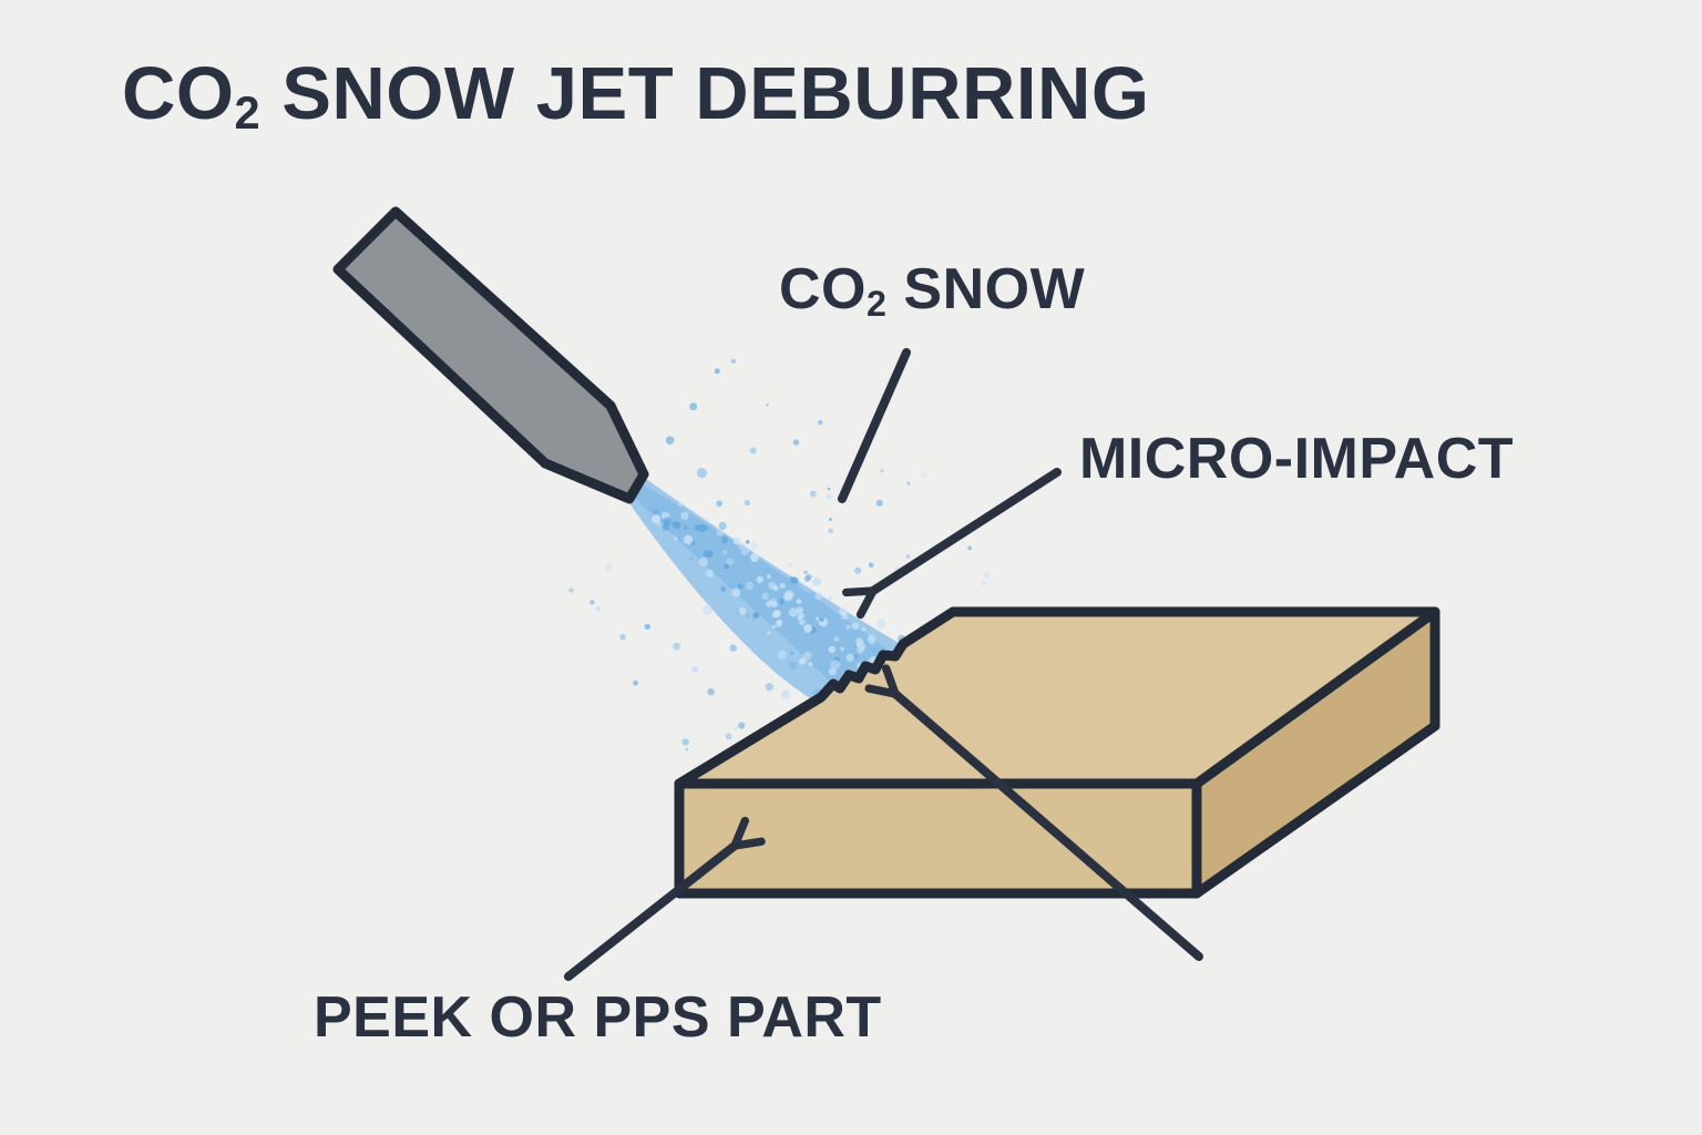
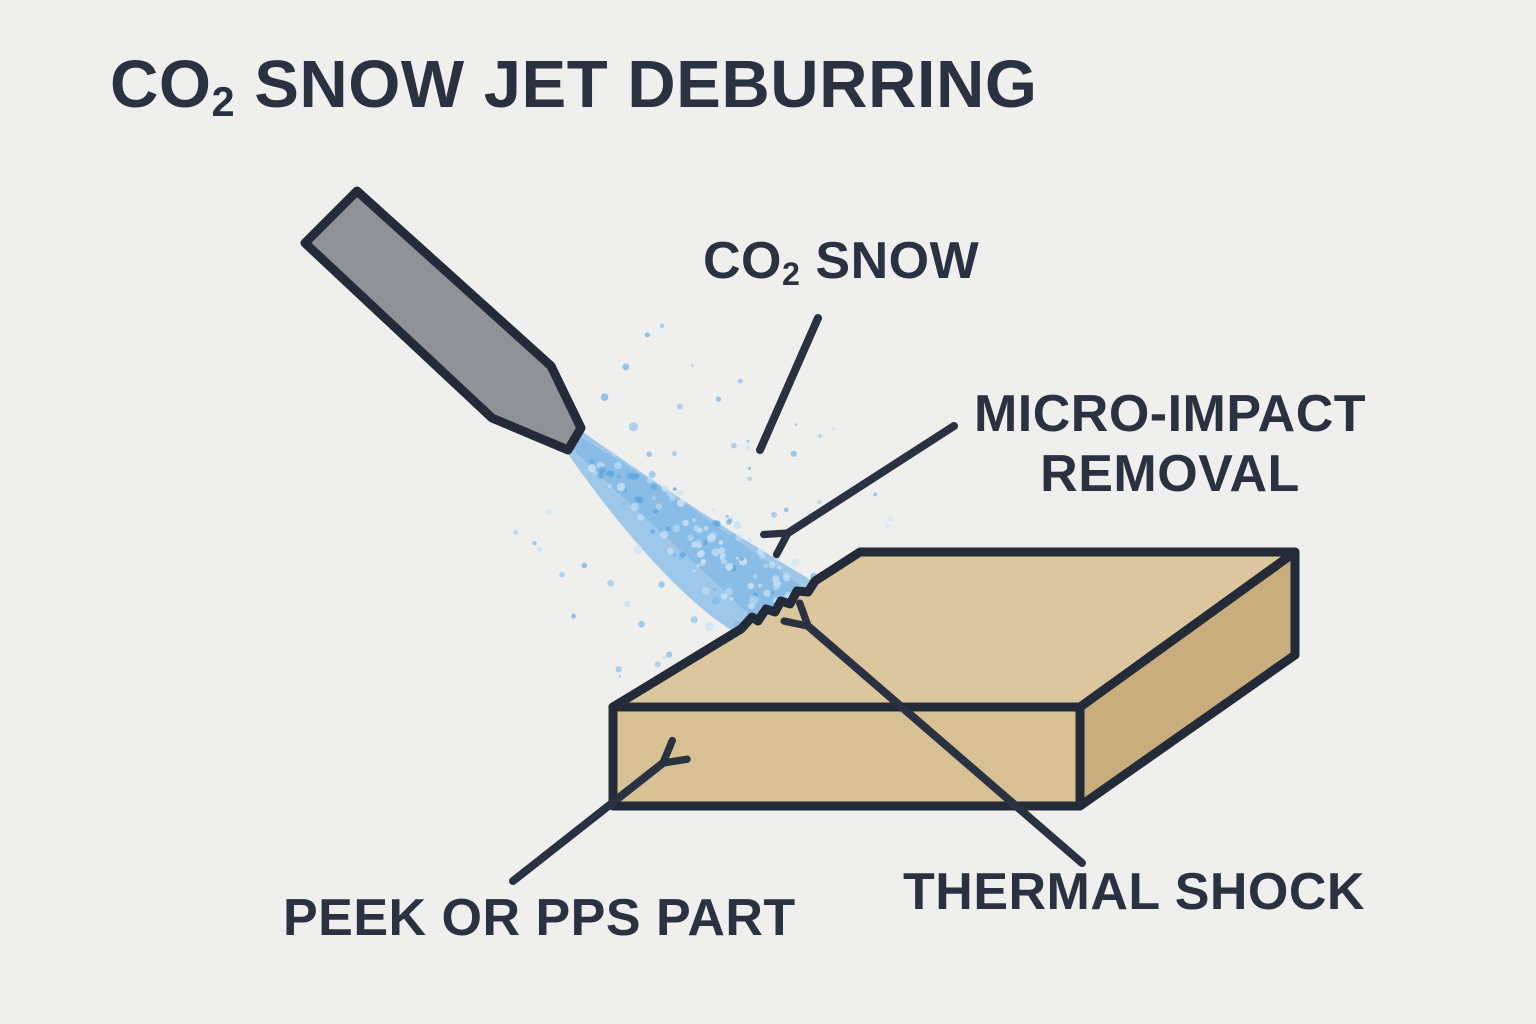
  CO2 SNOW JET DEBURRING
  CO2 SNOW
  MICRO-IMPACT
+ REMOVAL
+ THERMAL SHOCK
  PEEK OR PPS PART
